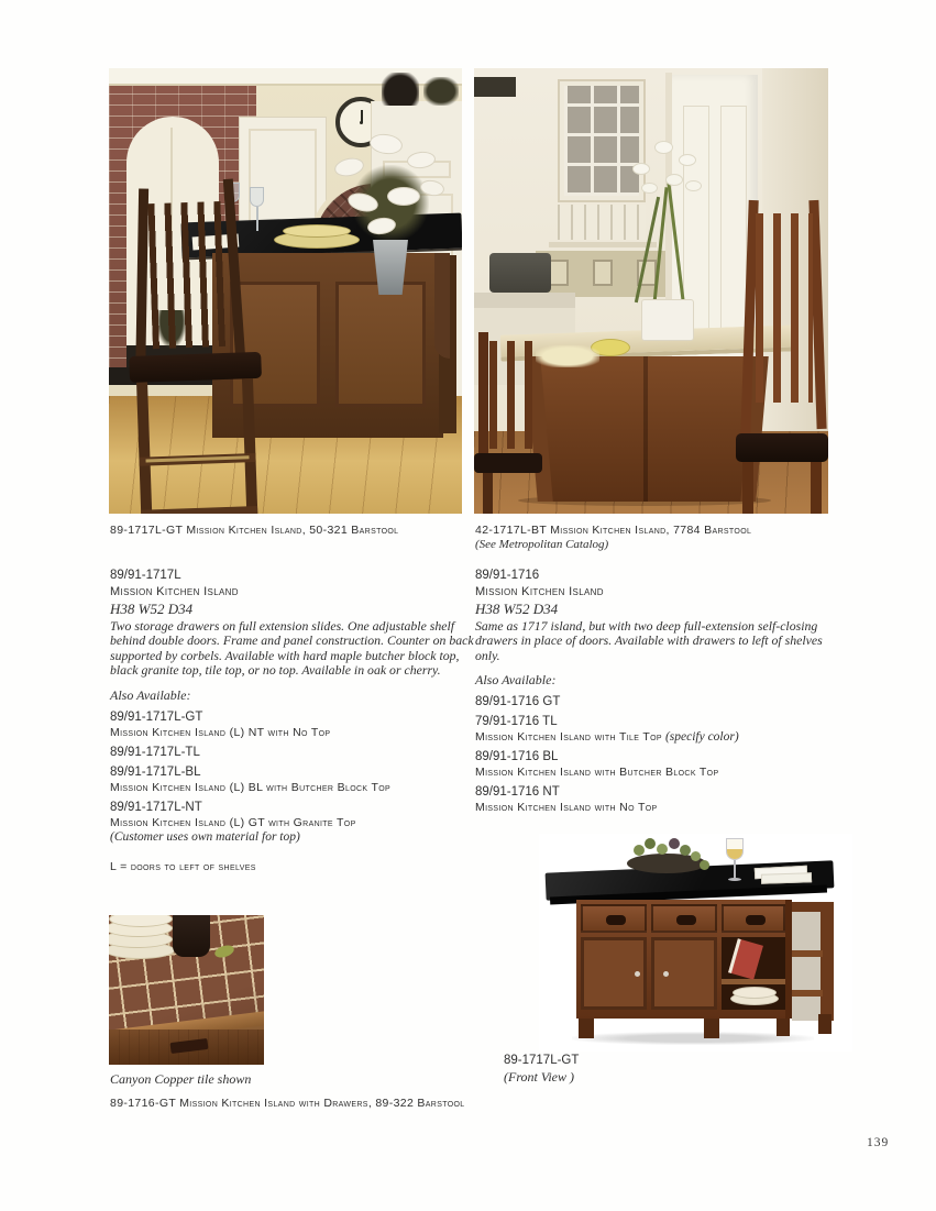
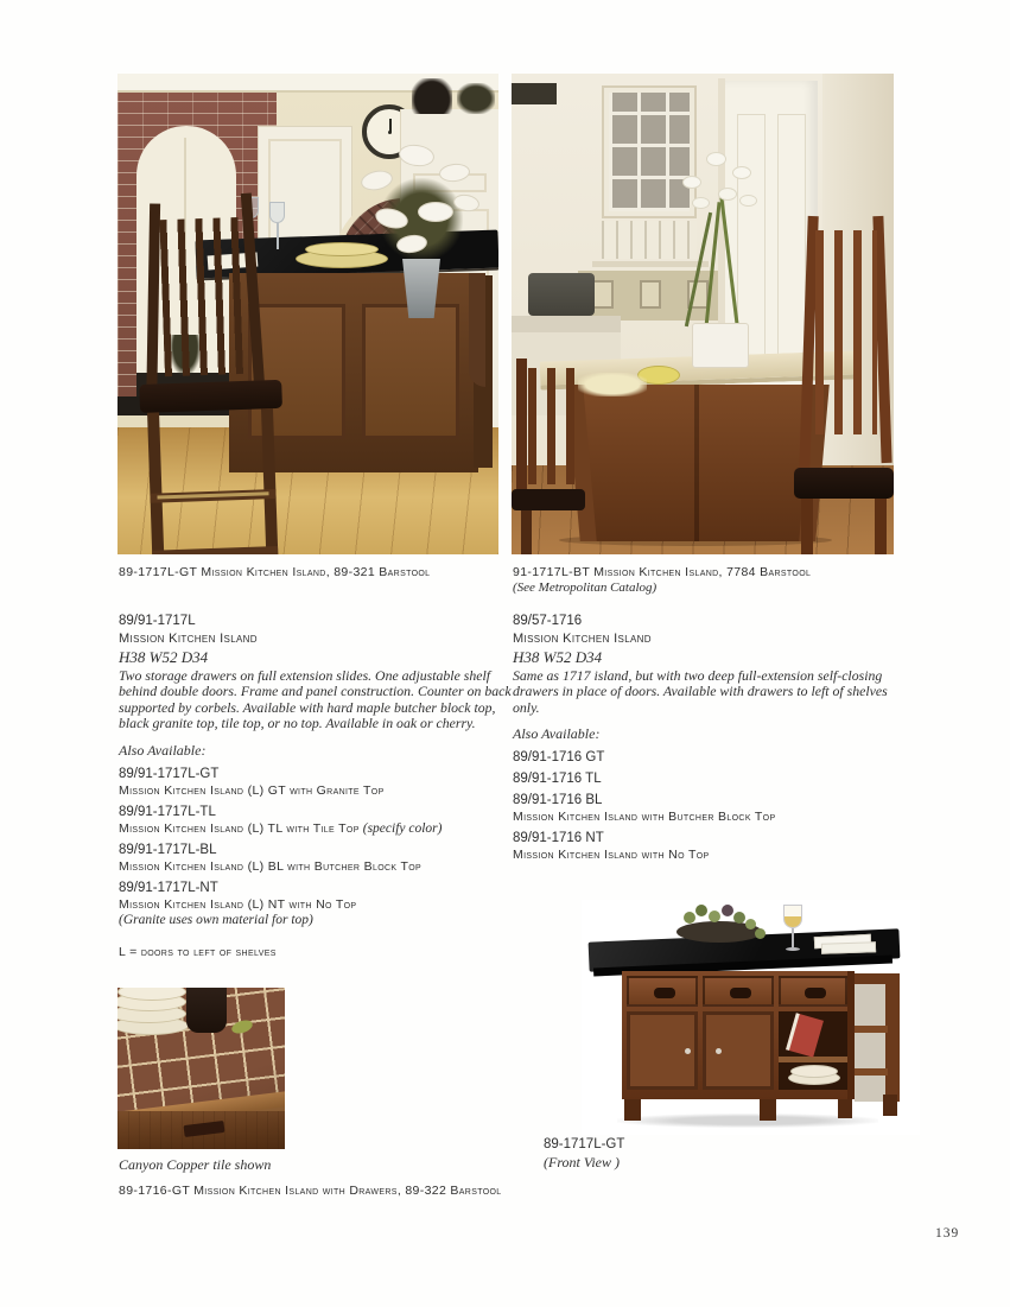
- 89-1717L-GT Mission Kitchen Island, 50-321 Barstool
+ 89-1717L-GT Mission Kitchen Island, 89-321 Barstool
- 42-1717L-BT Mission Kitchen Island, 7784 Barstool
+ 91-1717L-BT Mission Kitchen Island, 7784 Barstool
  (See Metropolitan Catalog)
  89/91-1717L
  Mission Kitchen Island
  H38 W52 D34
  Two storage drawers on full extension slides. One adjustable shelf behind double doors. Frame and panel construction. Counter on back supported by corbels. Available with hard maple butcher block top, black granite top, tile top, or no top. Available in oak or cherry.
  Also Available:
  89/91-1717L-GT
- Mission Kitchen Island (L) NT with No Top
+ Mission Kitchen Island (L) GT with Granite Top
  89/91-1717L-TL
+ Mission Kitchen Island (L) TL with Tile Top (specify color)
  89/91-1717L-BL
  Mission Kitchen Island (L) BL with Butcher Block Top
  89/91-1717L-NT
- Mission Kitchen Island (L) GT with Granite Top
+ Mission Kitchen Island (L) NT with No Top
- (Customer uses own material for top)
+ (Granite uses own material for top)
  L = doors to left of shelves
- 89/91-1716
+ 89/57-1716
  Mission Kitchen Island
  H38 W52 D34
  Same as 1717 island, but with two deep full-extension self-closing drawers in place of doors. Available with drawers to left of shelves only.
  Also Available:
  89/91-1716 GT
- 79/91-1716 TL
+ 89/91-1716 TL
- Mission Kitchen Island with Tile Top (specify color)
  89/91-1716 BL
  Mission Kitchen Island with Butcher Block Top
  89/91-1716 NT
  Mission Kitchen Island with No Top
  Canyon Copper tile shown
  89-1716-GT Mission Kitchen Island with Drawers, 89-322 Barstool
  89-1717L-GT
  (Front View )
  139
